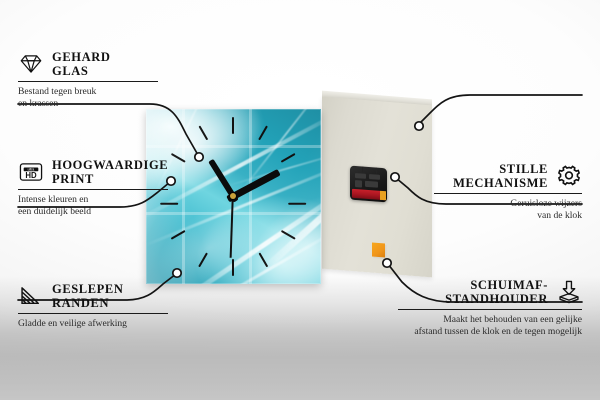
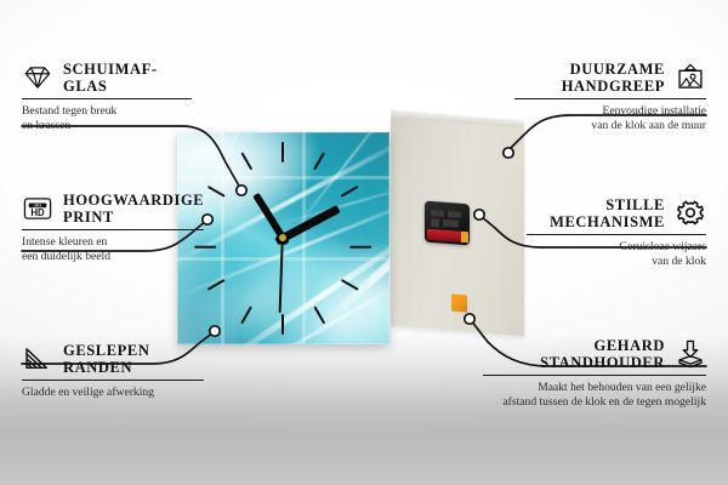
- GEHARD
+ SCHUIMAF-
  GLAS
  Bestand tegen breuk
  en krassen
  HD
  HOOGWAARDIGE
  PRINT
  Intense kleuren en
  een duidelijk beeld
  GESLEPEN
  RANDEN
  Gladde en veilige afwerking
+ DUURZAME
+ HANDGREEP
+ Eenvoudige installatie
+ van de klok aan de muur
  STILLE
  MECHANISME
  Geruisloze wijzers
  van de klok
- SCHUIMAF-
+ GEHARD
  STANDHOUDER
  Maakt het behouden van een gelijke
  afstand tussen de klok en de tegen mogelijk
